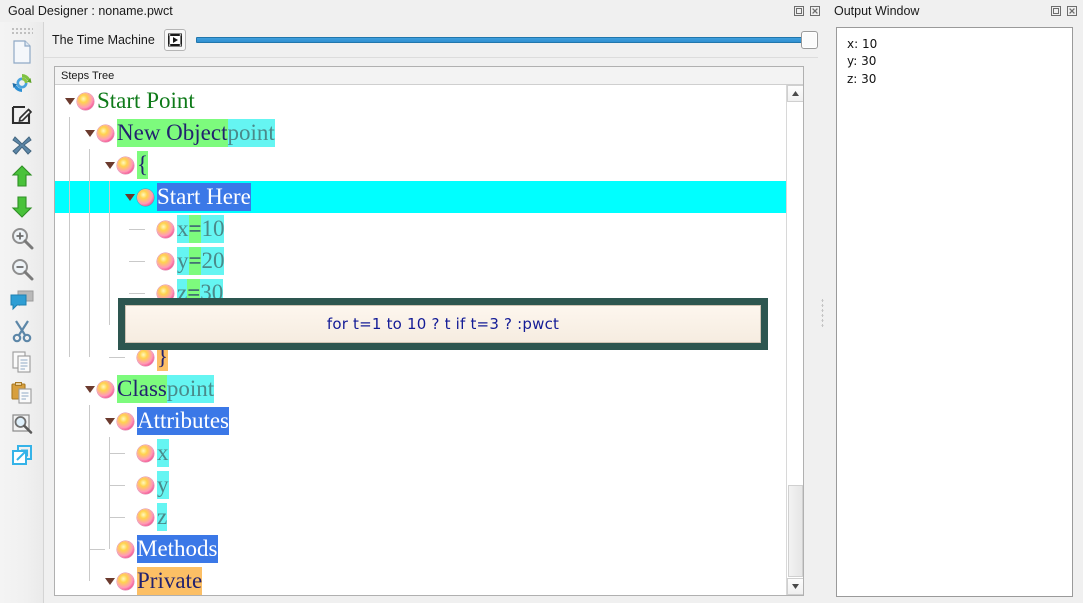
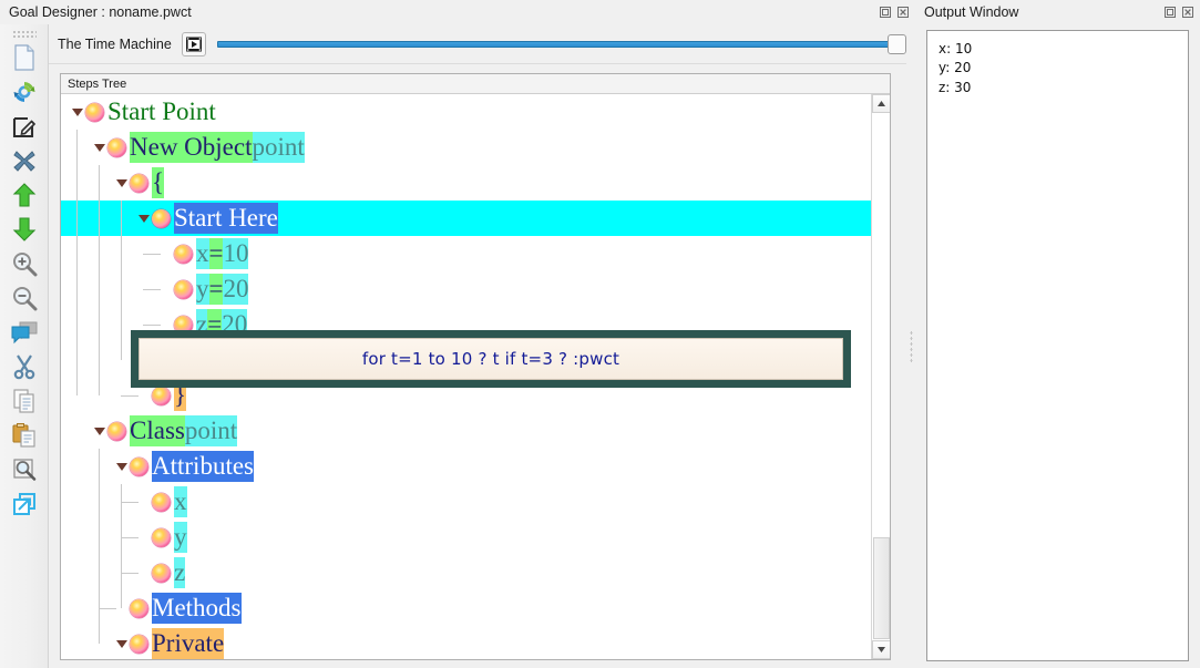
  Goal Designer : noname.pwct
  Output Window
  The Time Machine
  Steps Tree
  Start Point
  New Object point
  {
  Start Here
  x = 10
  y = 20
- z = 30
+ z = 20
  }
  Class point
  Attributes
  x
  y
  z
  Methods
  Private
  for t=1 to 10 ? t if t=3 ? :pwct
  x: 10
- y: 30
+ y: 20
  z: 30
